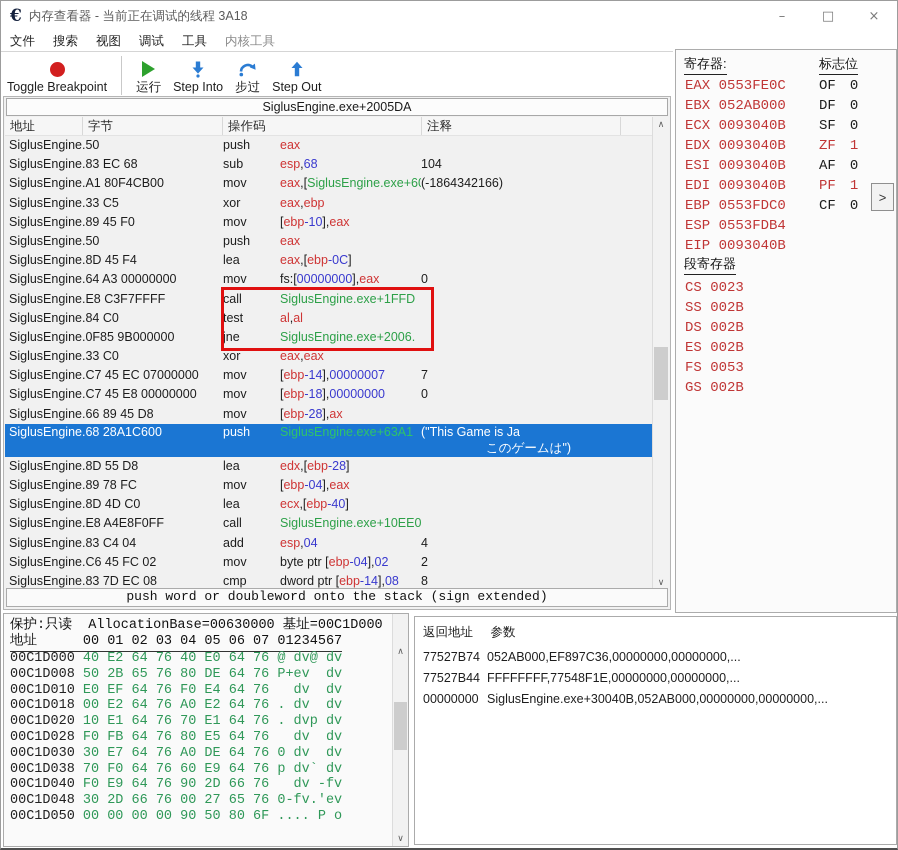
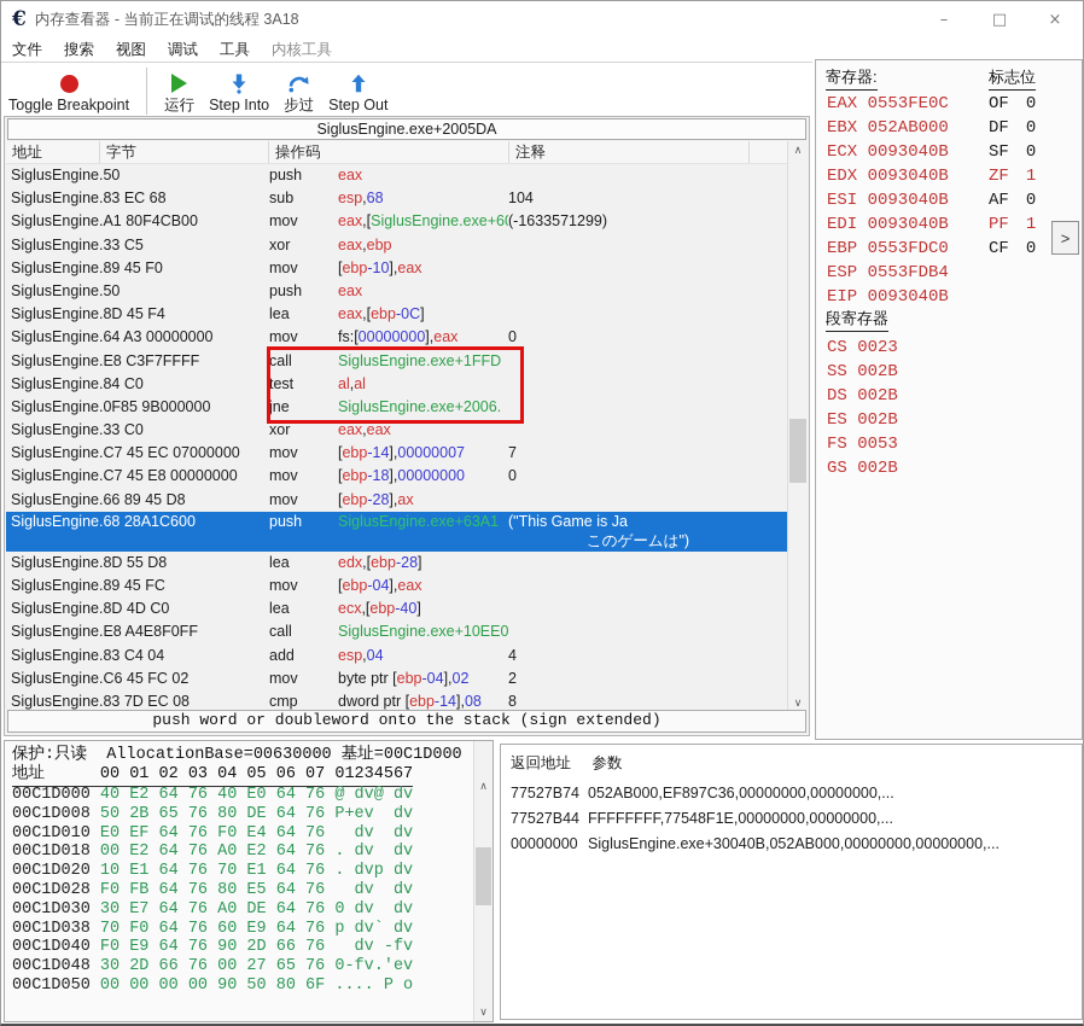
  €
  内存查看器 - 当前正在调试的线程 3A18
  –
  □
  ×
  文件
  搜索
  视图
  调试
  工具
  内核工具
  Toggle Breakpoint
  运行
  Step Into
  步过
  Step Out
  SiglusEngine.exe+2005DA
  地址
  字节
  操作码
  注释
  SiglusEngine.50
  push
  eax
  SiglusEngine.83 EC 68
  sub
  esp,68
  104
  SiglusEngine.A1 80F4CB00
  mov
  eax,[SiglusEngine.exe+6
- (-1864342166)
+ (-1633571299)
  SiglusEngine.33 C5
  xor
  eax,ebp
  SiglusEngine.89 45 F0
  mov
  [ebp-10],eax
  SiglusEngine.50
  push
  eax
  SiglusEngine.8D 45 F4
  lea
  eax,[ebp-0C]
  SiglusEngine.64 A3 00000000
  mov
  fs:[00000000],eax
  0
  SiglusEngine.E8 C3F7FFFF
  call
  SiglusEngine.exe+1FFD
  SiglusEngine.84 C0
  test
  al,al
  SiglusEngine.0F85 9B000000
  jne
  SiglusEngine.exe+2006.
  SiglusEngine.33 C0
  xor
  eax,eax
  SiglusEngine.C7 45 EC 07000000
  mov
  [ebp-14],00000007
  7
  SiglusEngine.C7 45 E8 00000000
  mov
  [ebp-18],00000000
  0
  SiglusEngine.66 89 45 D8
  mov
  [ebp-28],ax
  SiglusEngine.68 28A1C600
  push
  SiglusEngine.exe+63A1
  ("This Game is Ja
  このゲームは")
  SiglusEngine.8D 55 D8
  lea
  edx,[ebp-28]
- SiglusEngine.89 78 FC
+ SiglusEngine.89 45 FC
  mov
  [ebp-04],eax
  SiglusEngine.8D 4D C0
  lea
  ecx,[ebp-40]
  SiglusEngine.E8 A4E8F0FF
  call
  SiglusEngine.exe+10EE0
  SiglusEngine.83 C4 04
  add
  esp,04
  4
  SiglusEngine.C6 45 FC 02
  mov
  byte ptr [ebp-04],02
  2
  SiglusEngine.83 7D EC 08
  cmp
  dword ptr [ebp-14],08
  8
  ∧
  ∨
  push word or doubleword onto the stack (sign extended)
  寄存器:
  标志位
  EAX 0553FE0C
  EBX 052AB000
  ECX 0093040B
  EDX 0093040B
  ESI 0093040B
  EDI 0093040B
  EBP 0553FDC0
  ESP 0553FDB4
  EIP 0093040B
  OF 0
  DF 0
  SF 0
  ZF 1
  AF 0
  PF 1
  CF 0
  段寄存器
  CS 0023
  SS 002B
  DS 002B
  ES 002B
  FS 0053
  GS 002B
  >
  保护:只读 AllocationBase=00630000 基址=00C1D000
  地址 00 01 02 03 04 05 06 07 01234567
  00C1D000 40 E2 64 76 40 E0 64 76 @ dv@ dv
  00C1D008 50 2B 65 76 80 DE 64 76 P+ev dv
  00C1D010 E0 EF 64 76 F0 E4 64 76 dv dv
  00C1D018 00 E2 64 76 A0 E2 64 76 . dv dv
  00C1D020 10 E1 64 76 70 E1 64 76 . dvp dv
  00C1D028 F0 FB 64 76 80 E5 64 76 dv dv
  00C1D030 30 E7 64 76 A0 DE 64 76 0 dv dv
  00C1D038 70 F0 64 76 60 E9 64 76 p dv` dv
  00C1D040 F0 E9 64 76 90 2D 66 76 dv -fv
  00C1D048 30 2D 66 76 00 27 65 76 0-fv.'ev
  00C1D050 00 00 00 00 90 50 80 6F .... P o
  ∧
  ∨
  返回地址 参数
  77527B74 052AB000,EF897C36,00000000,00000000,...
  77527B44 FFFFFFFF,77548F1E,00000000,00000000,...
  00000000 SiglusEngine.exe+30040B,052AB000,00000000,00000000,...
